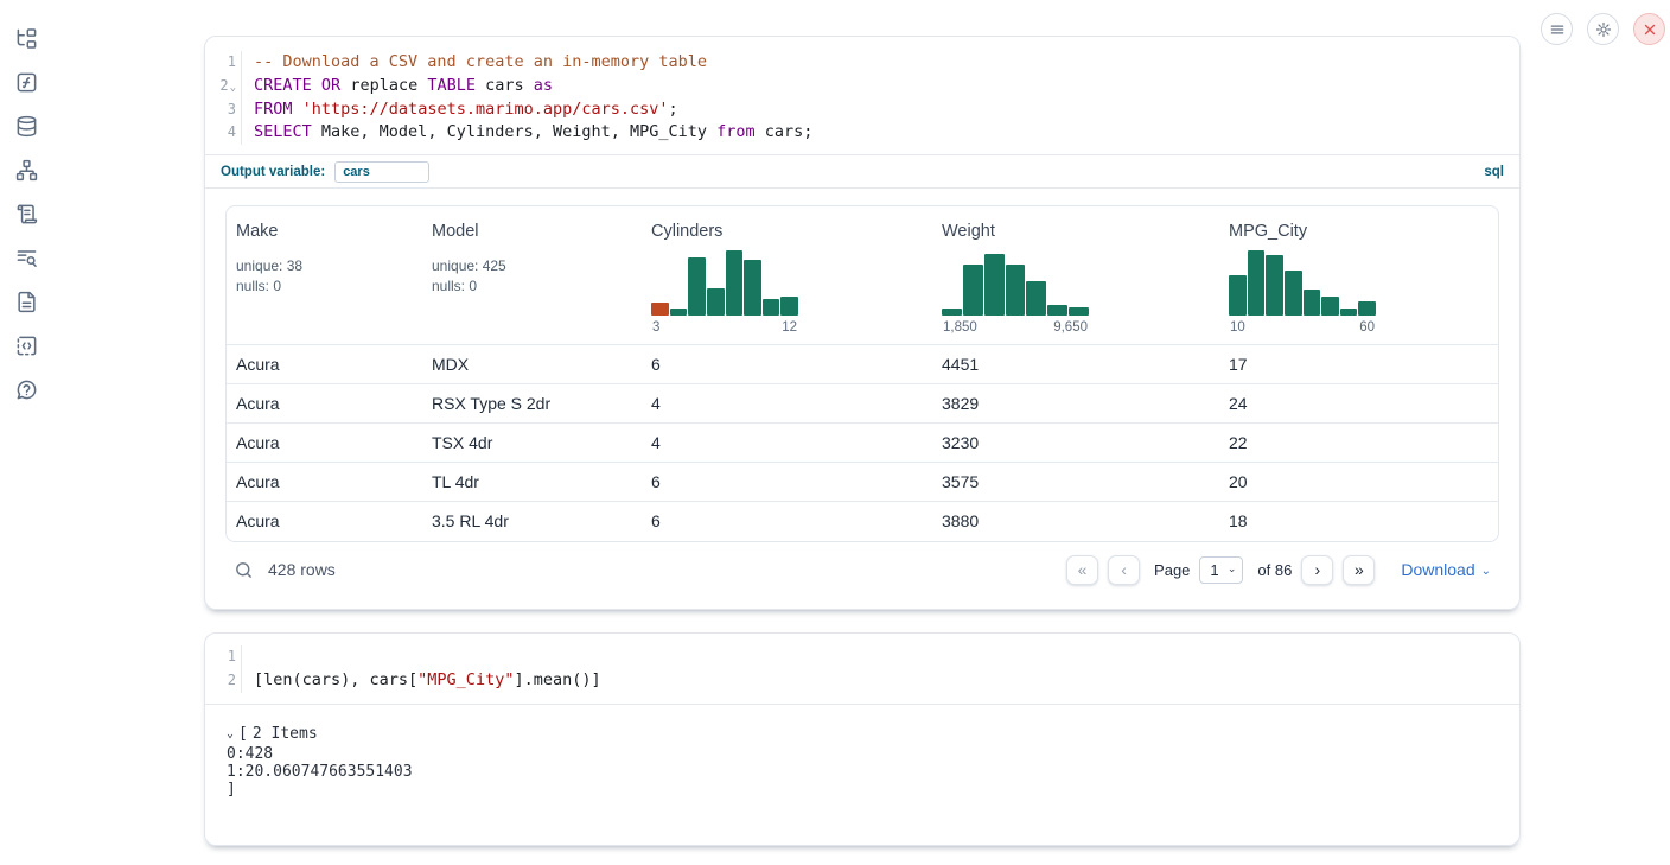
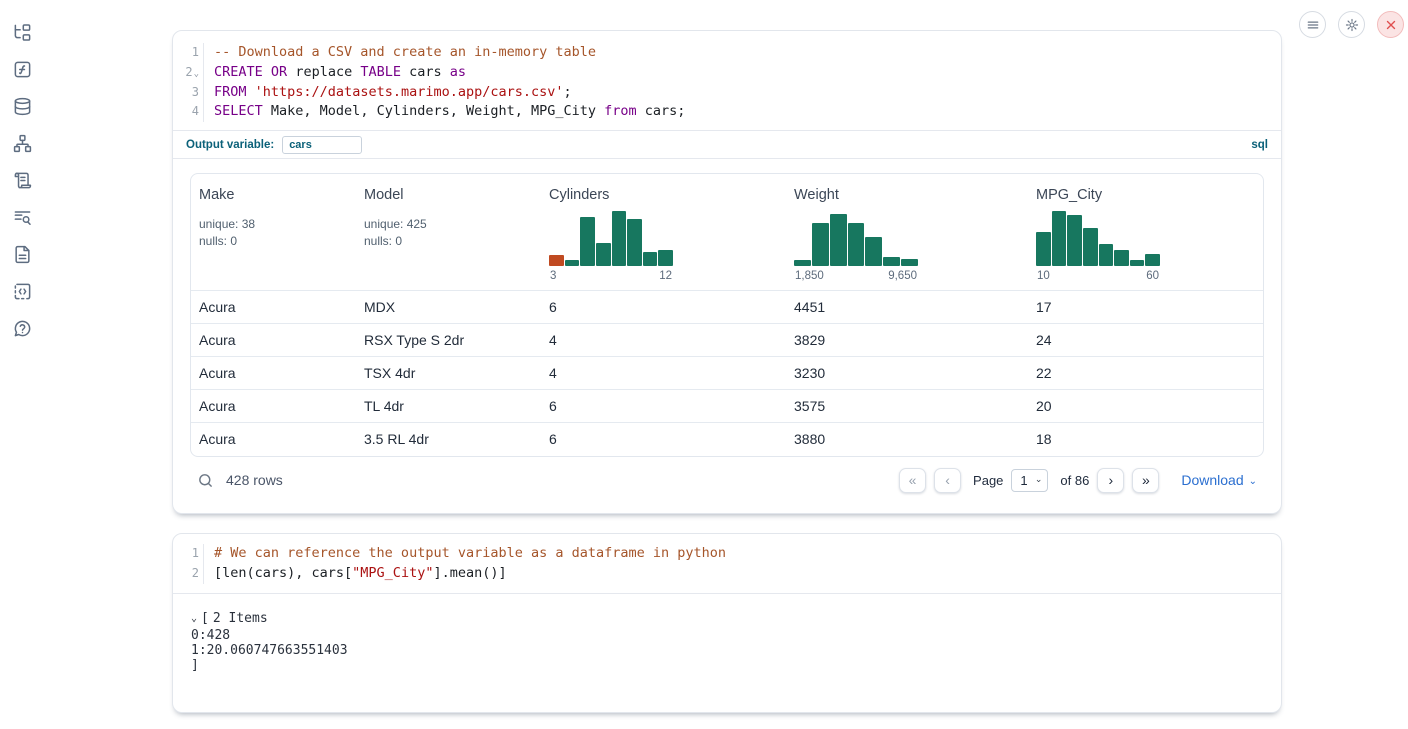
  1
  -- Download a CSV and create an in-memory table
  2
  ⌄
  CREATE OR replace TABLE cars as
  3
  FROM 'https://datasets.marimo.app/cars.csv';
  4
  SELECT Make, Model, Cylinders, Weight, MPG_City from cars;
  Output variable:
  cars
  sql
  Makeunique: 38nulls: 0	Modelunique: 425nulls: 0	Cylinders3 12	Weight1,850 9,650	MPG_City10 60
  Acura	MDX	6	4451	17
  Acura	RSX Type S 2dr	4	3829	24
  Acura	TSX 4dr	4	3230	22
  Acura	TL 4dr	6	3575	20
  Acura	3.5 RL 4dr	6	3880	18
  428 rows
  «
  ‹
  Page
  1
  ⌄
  of 86
  ›
  »
  Download
  ⌄
  1
+ # We can reference the output variable as a dataframe in python
  2
  [len(cars), cars["MPG_City"].mean()]
  ⌄
  [
  2 Items
  0:428
  1:20.060747663551403
  ]
